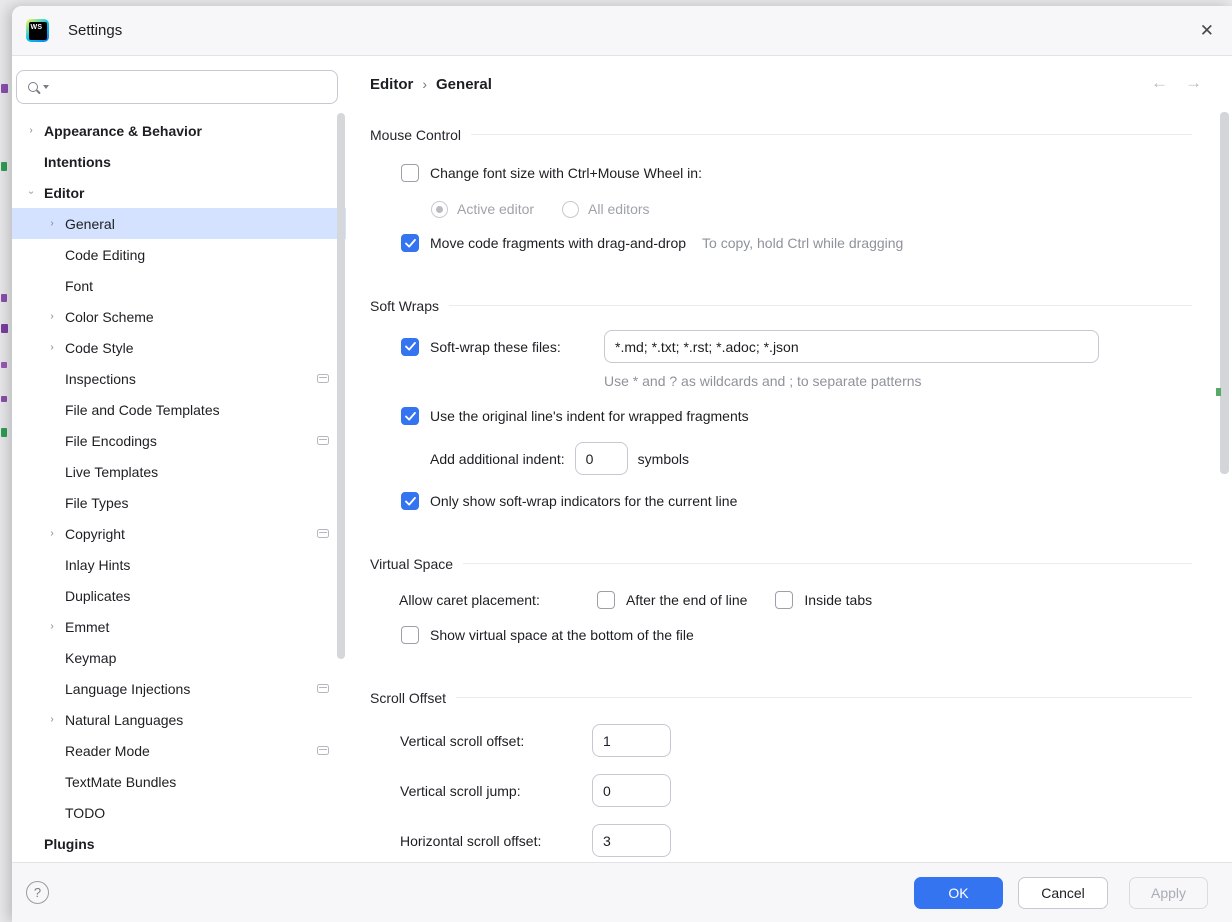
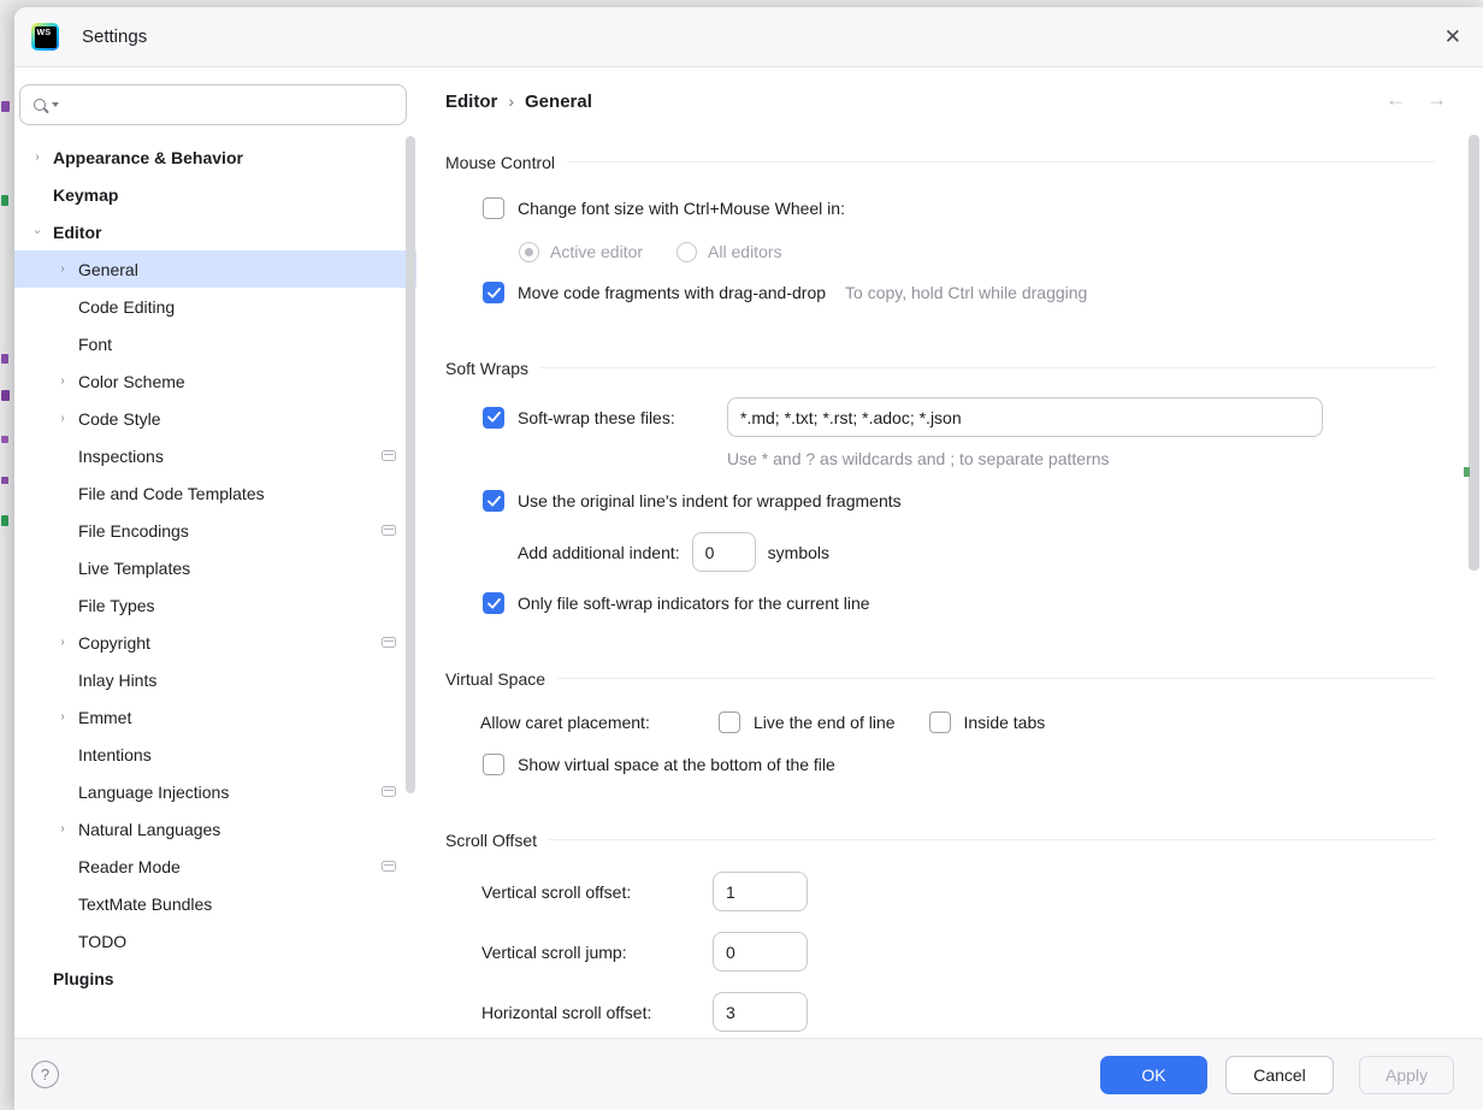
  Settings
  ✕
  ›
  Appearance & Behavior
- Intentions
+ Keymap
  Editor
  ›
  General
  Code Editing
  Font
  ›
  Color Scheme
  ›
  Code Style
  Inspections
  File and Code Templates
  File Encodings
  Live Templates
  File Types
  ›
  Copyright
  Inlay Hints
- Duplicates
  ›
  Emmet
- Keymap
+ Intentions
  Language Injections
  ›
  Natural Languages
  Reader Mode
  TextMate Bundles
  TODO
  Plugins
  Editor
  ›
  General
  ←
  →
  Mouse Control
  Change font size with Ctrl+Mouse Wheel in:
  Active editor
  All editors
  Move code fragments with drag-and-drop
  To copy, hold Ctrl while dragging
  Soft Wraps
  Soft-wrap these files:
  *.md; *.txt; *.rst; *.adoc; *.json
  Use * and ? as wildcards and ; to separate patterns
  Use the original line's indent for wrapped fragments
  Add additional indent:
  0
  symbols
- Only show soft-wrap indicators for the current line
+ Only file soft-wrap indicators for the current line
  Virtual Space
  Allow caret placement:
- After the end of line
+ Live the end of line
  Inside tabs
  Show virtual space at the bottom of the file
  Scroll Offset
  Vertical scroll offset:
  1
  Vertical scroll jump:
  0
  Horizontal scroll offset:
  3
  ?
  OK
  Cancel
  Apply
